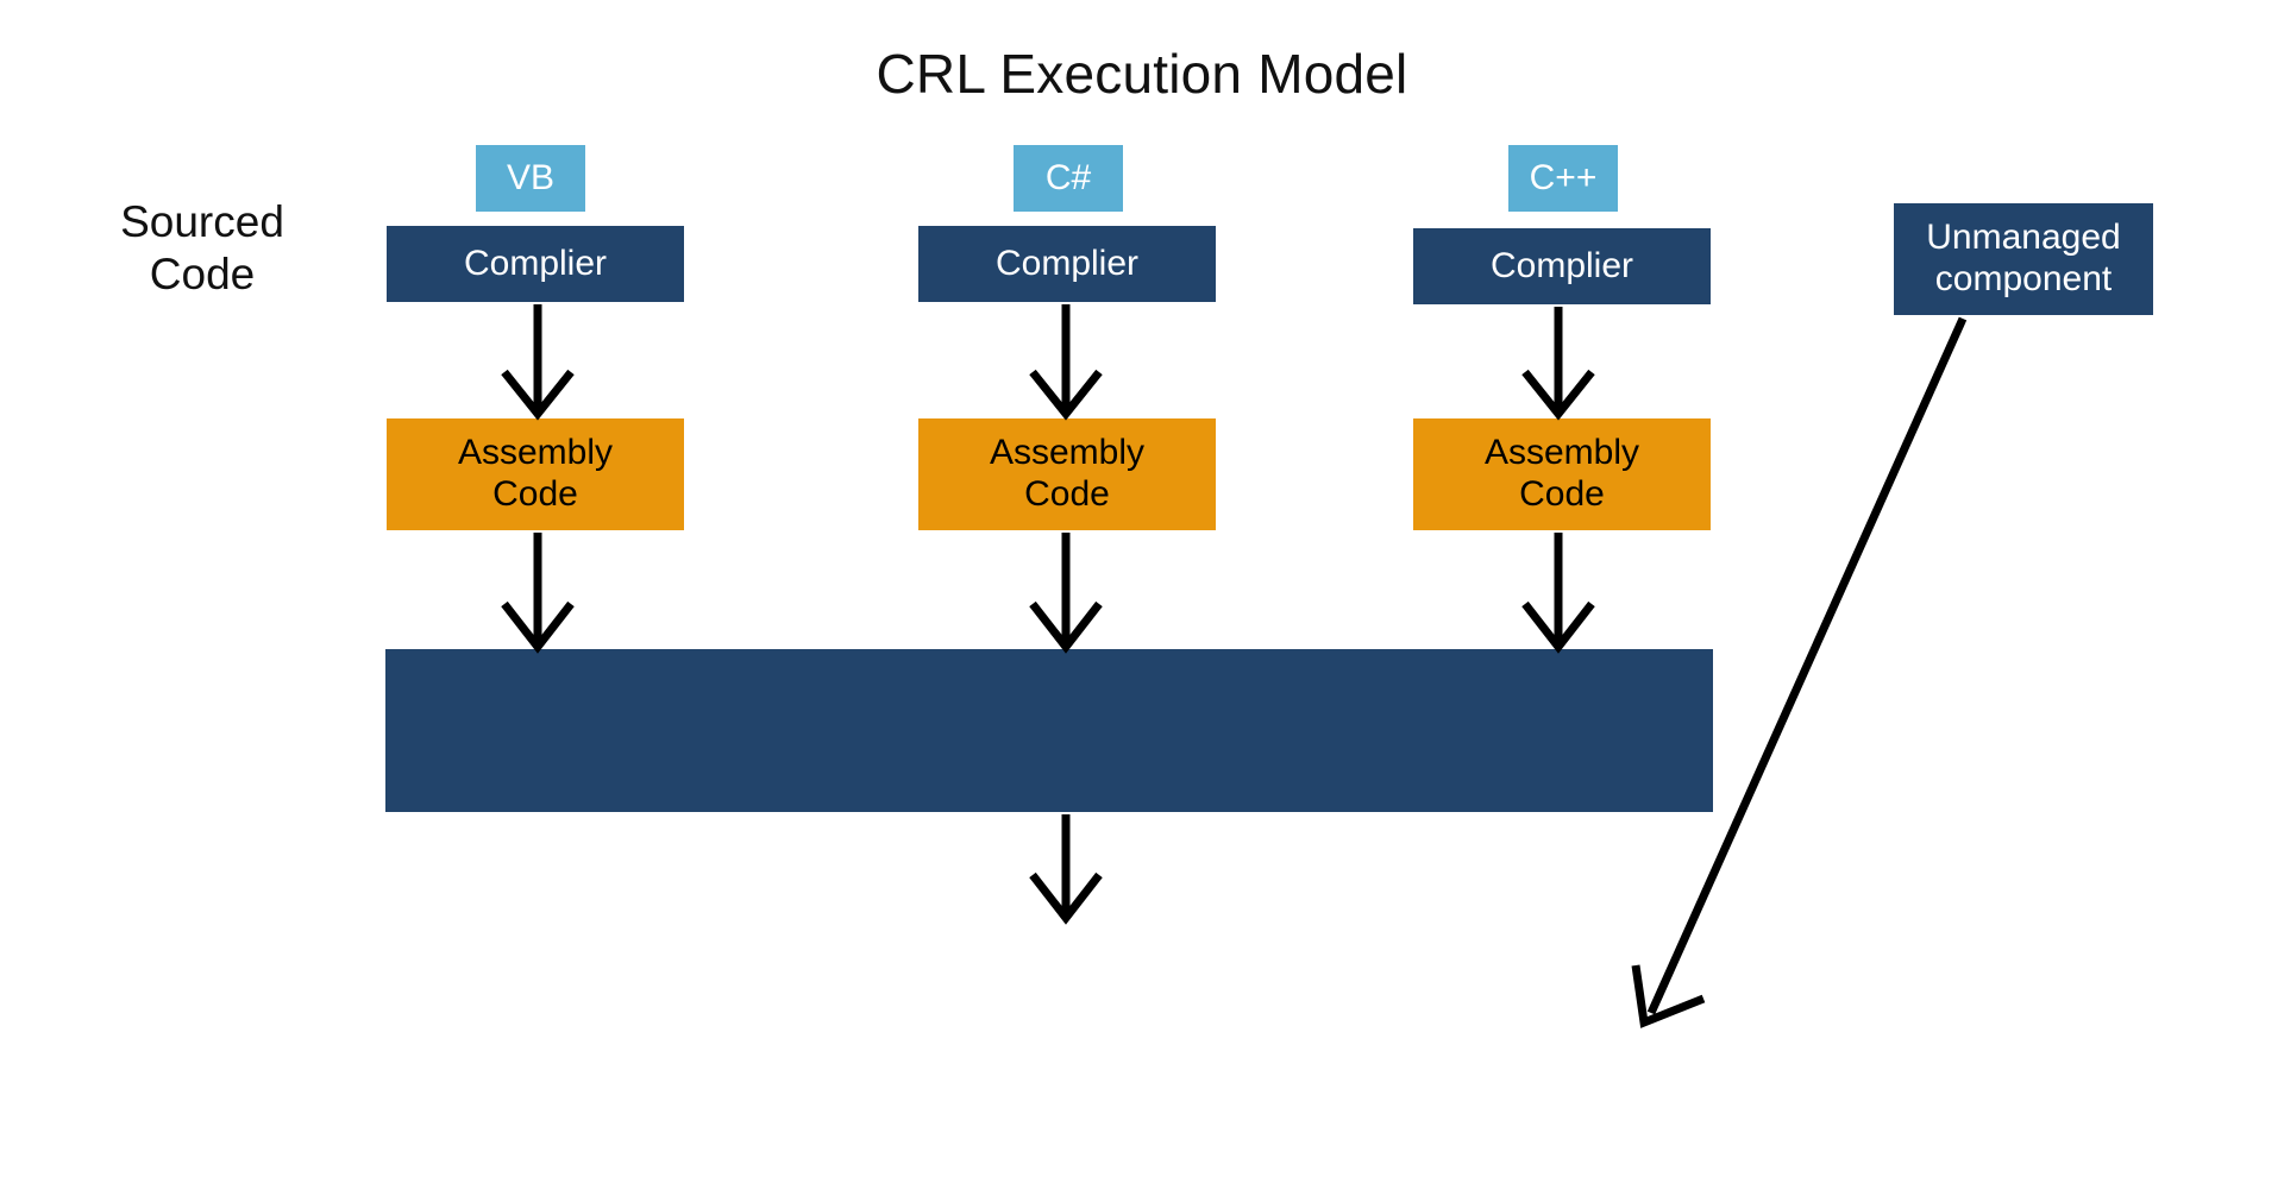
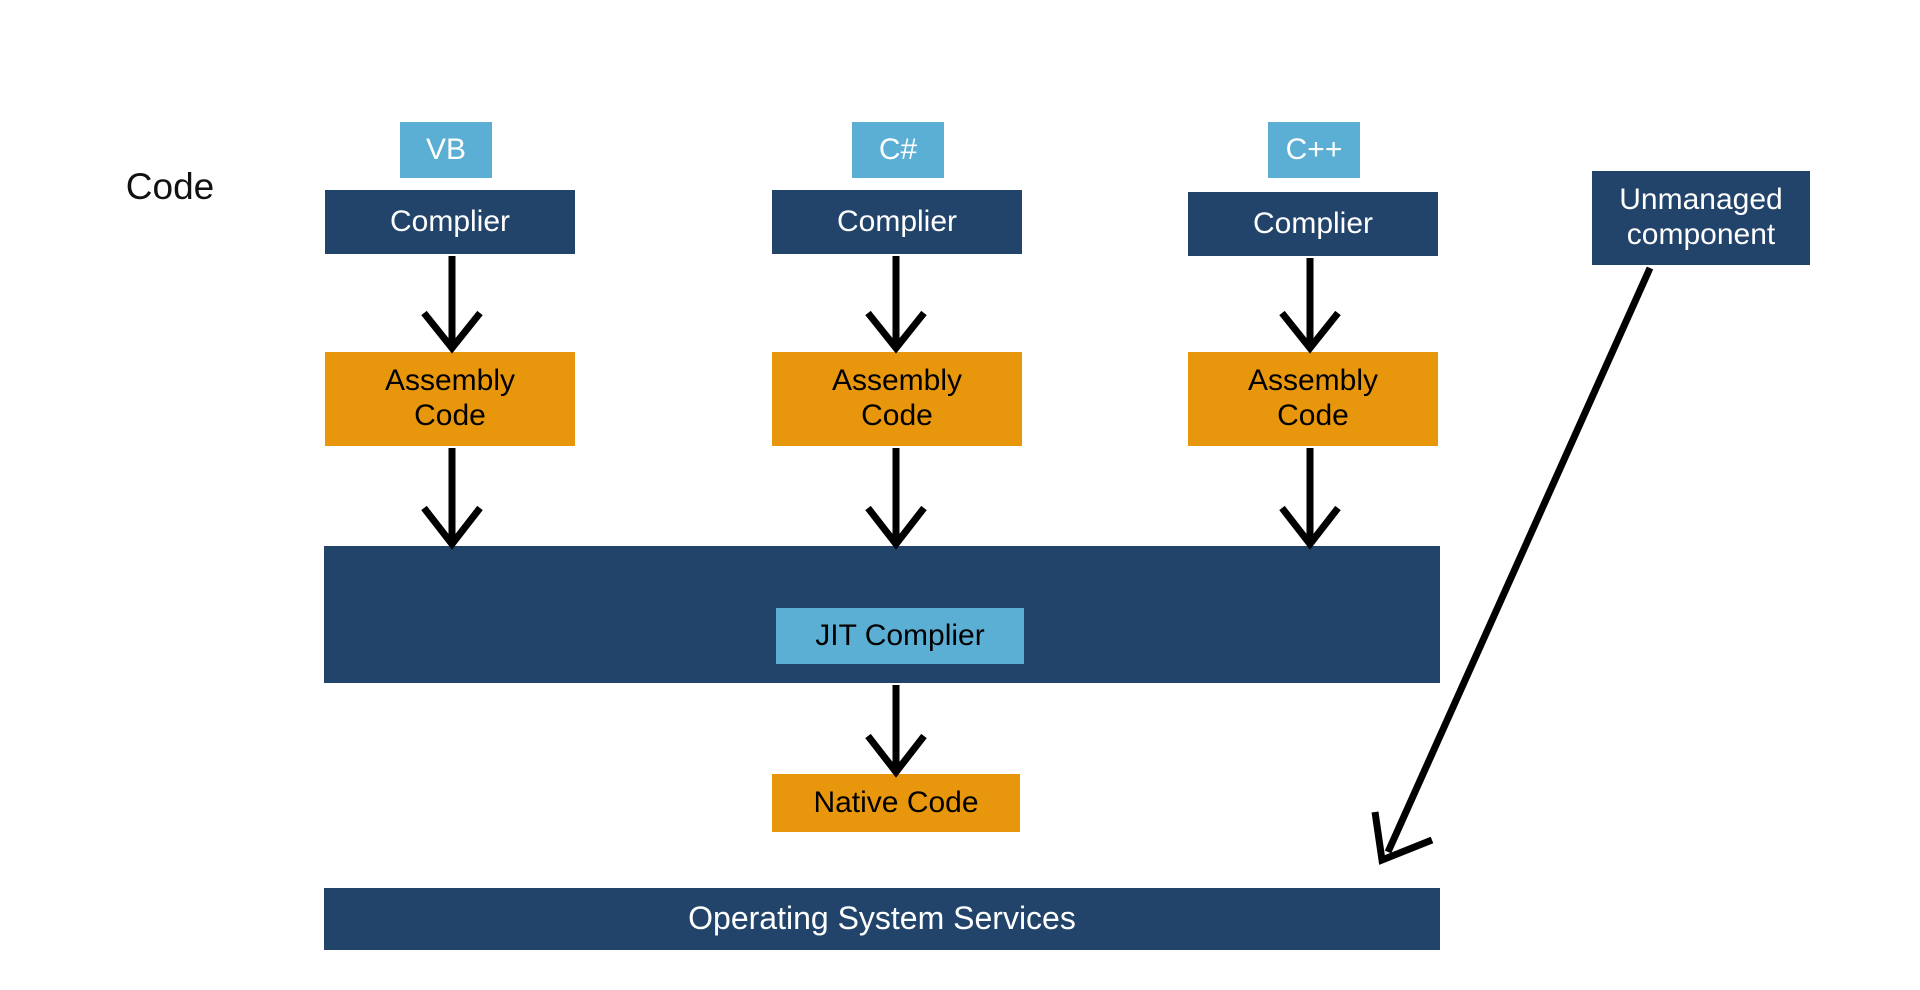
- CRL Execution Model
- Sourced
  Code
  VB
  Complier
  Assembly
  Code
  C#
  Complier
  Assembly
  Code
  C++
  Complier
  Assembly
  Code
+ JIT Complier
+ Native Code
+ Operating System Services
  Unmanaged
  component
